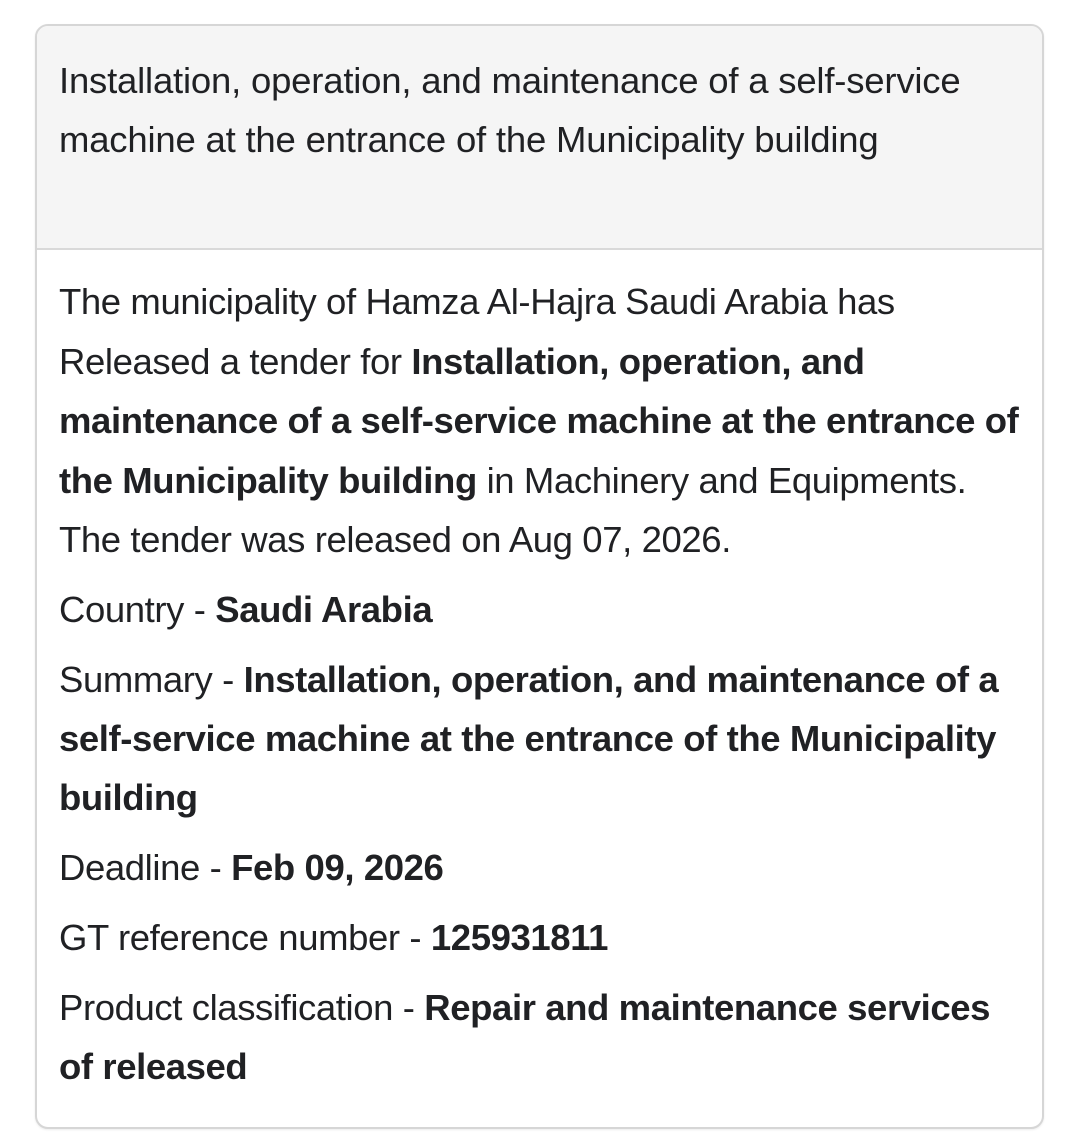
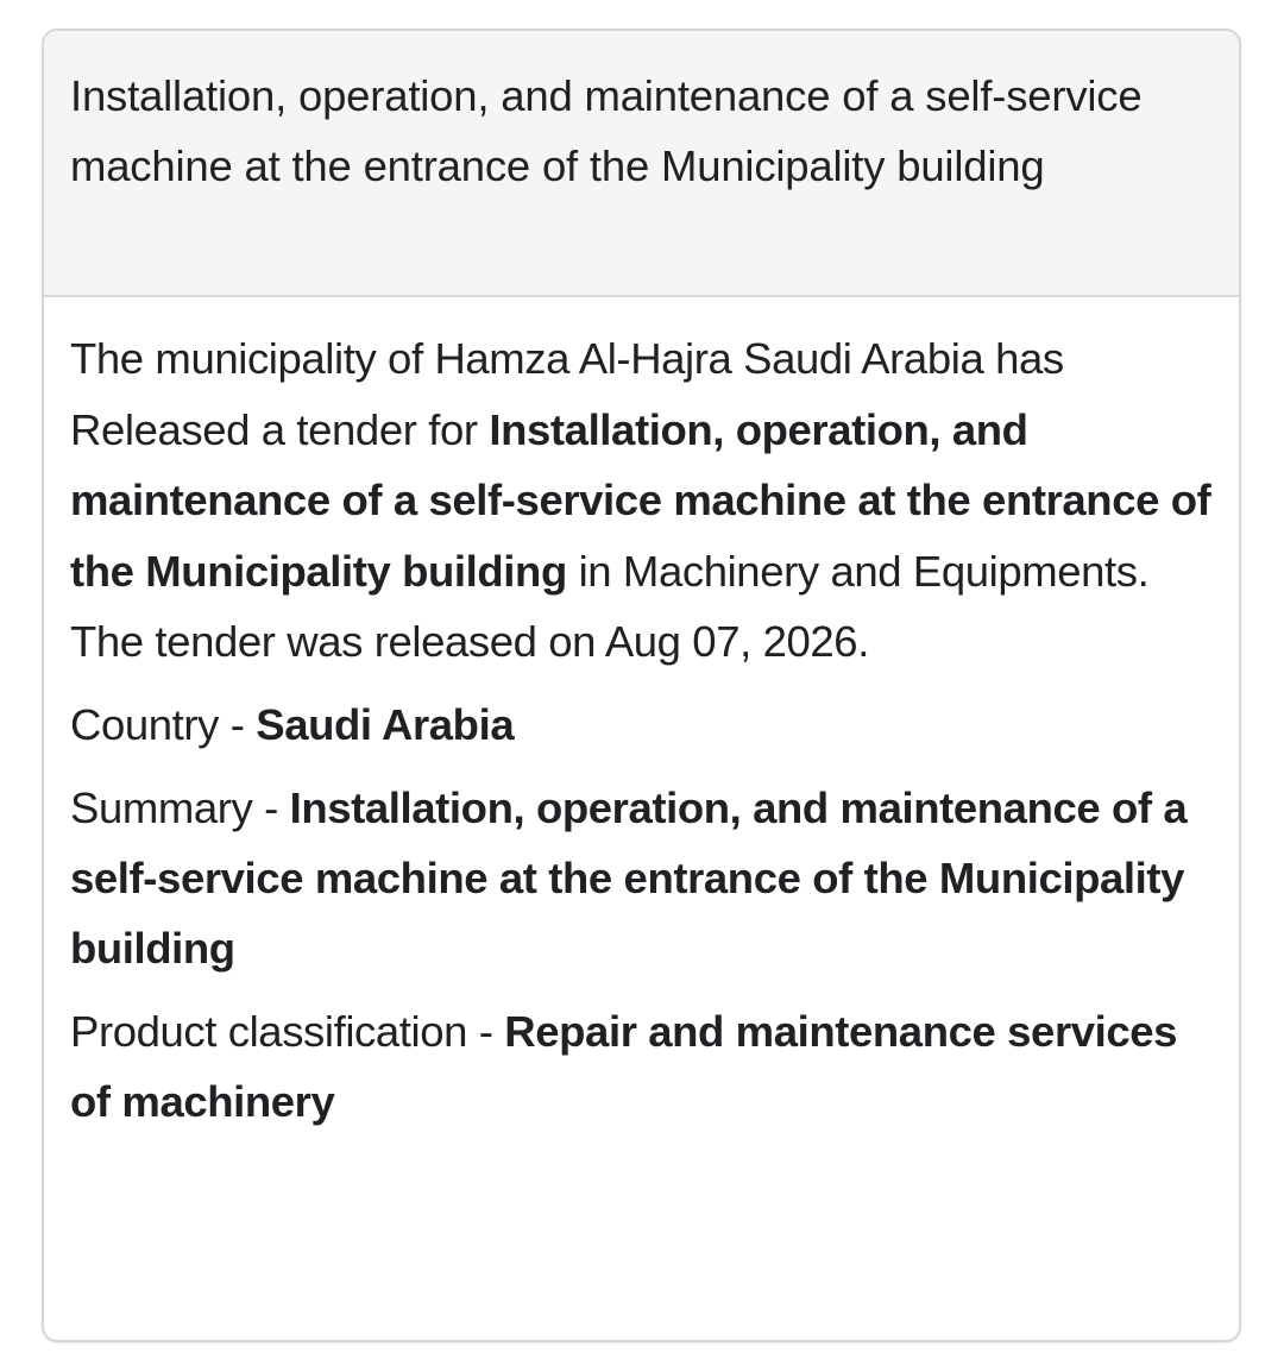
  Installation, operation, and maintenance of a self-service machine at the entrance of the Municipality building
  The municipality of Hamza Al-Hajra Saudi Arabia has Released a tender for Installation, operation, and maintenance of a self-service machine at the entrance of the Municipality building in Machinery and Equipments. The tender was released on Aug 07, 2026.
  Country - Saudi Arabia
  Summary - Installation, operation, and maintenance of a self-service machine at the entrance of the Municipality building
- Deadline - Feb 09, 2026
- GT reference number - 125931811
- Product classification - Repair and maintenance services of released
+ Product classification - Repair and maintenance services of machinery
